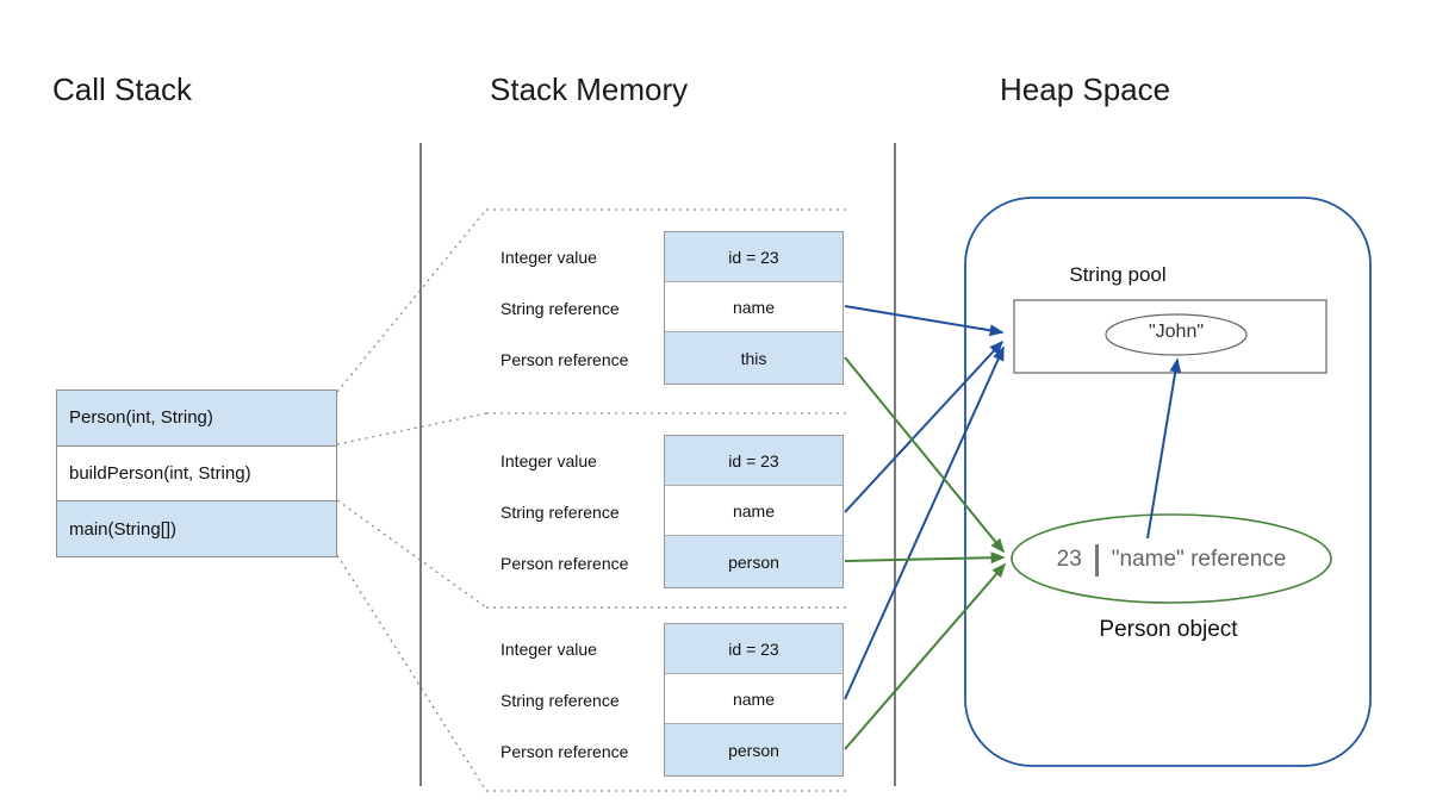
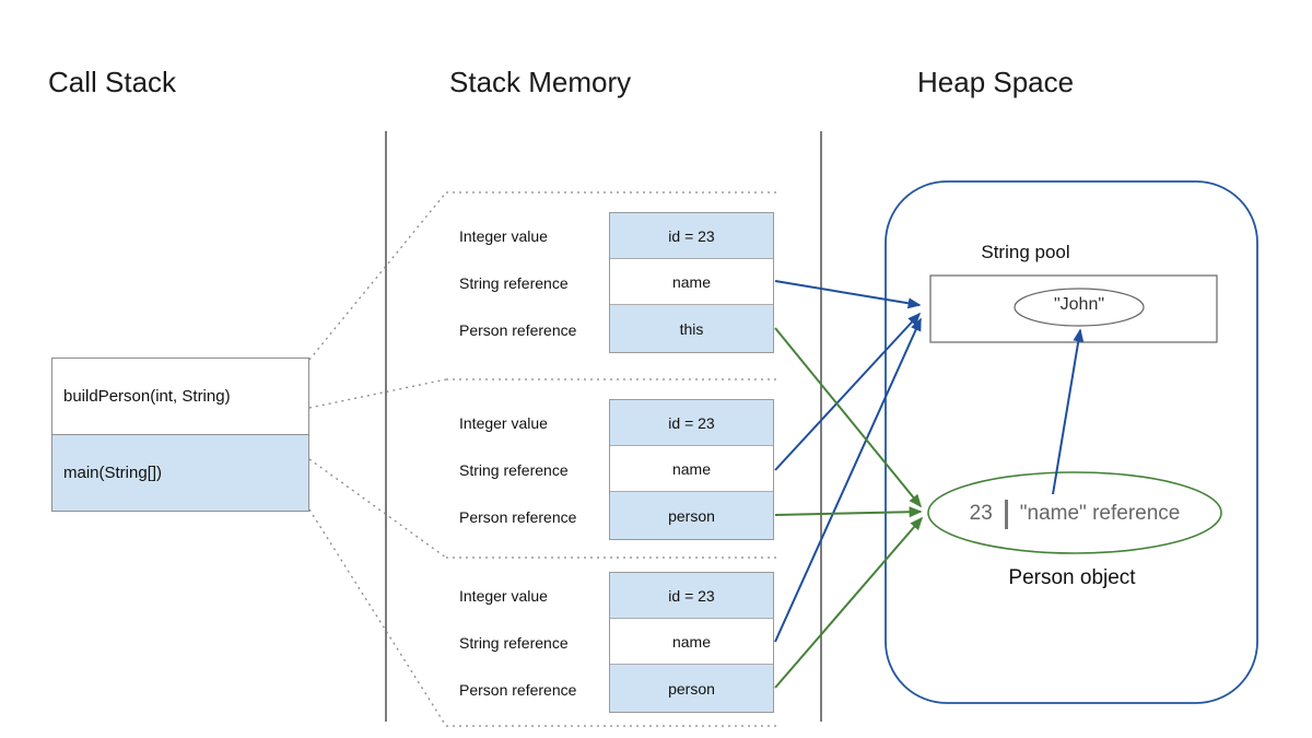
  Call Stack
  Stack Memory
  Heap Space
- Person(int, String)
  buildPerson(int, String)
  main(String[])
  Integer value
  String reference
  Person reference
  id = 23
  name
  this
  Integer value
  String reference
  Person reference
  id = 23
  name
  person
  Integer value
  String reference
  Person reference
  id = 23
  name
  person
  String pool
  "John"
  23
  "name" reference
  Person object
